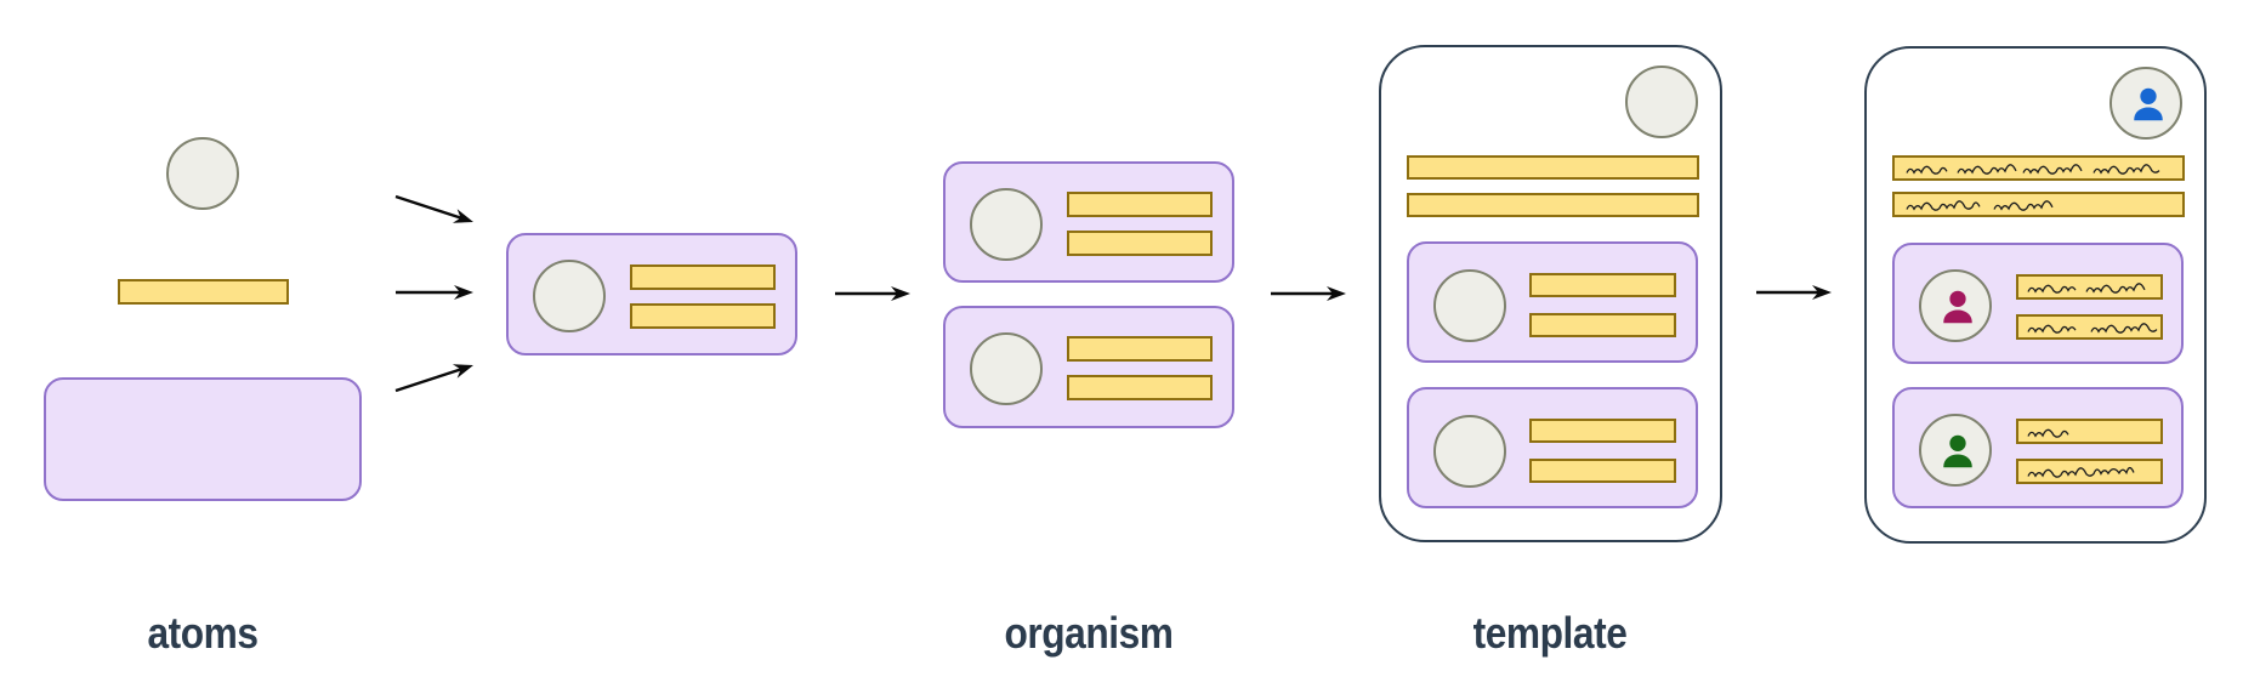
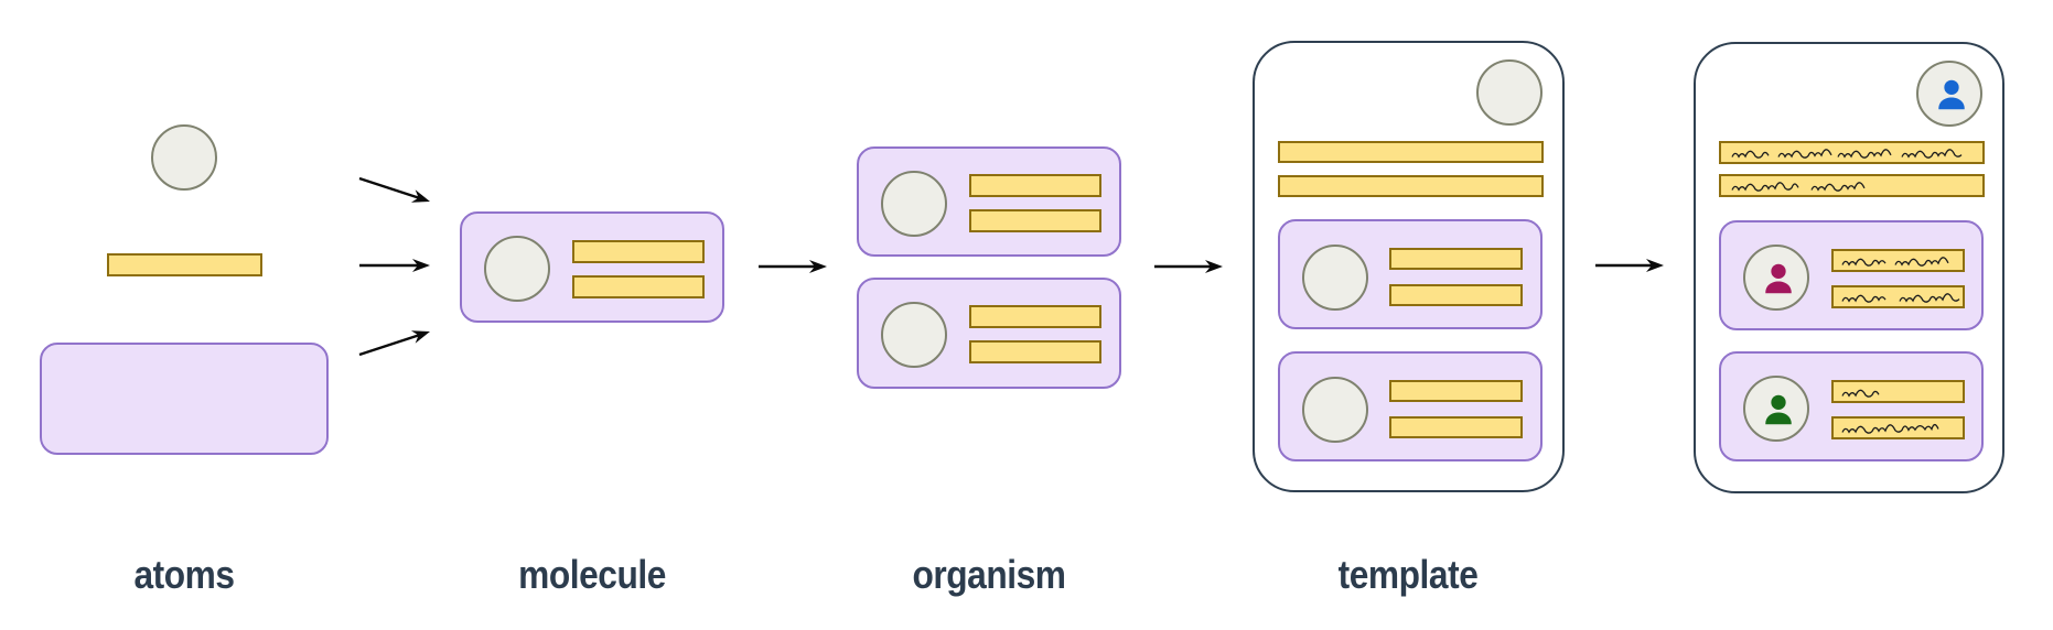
  atoms
+ molecule
  organism
  template
